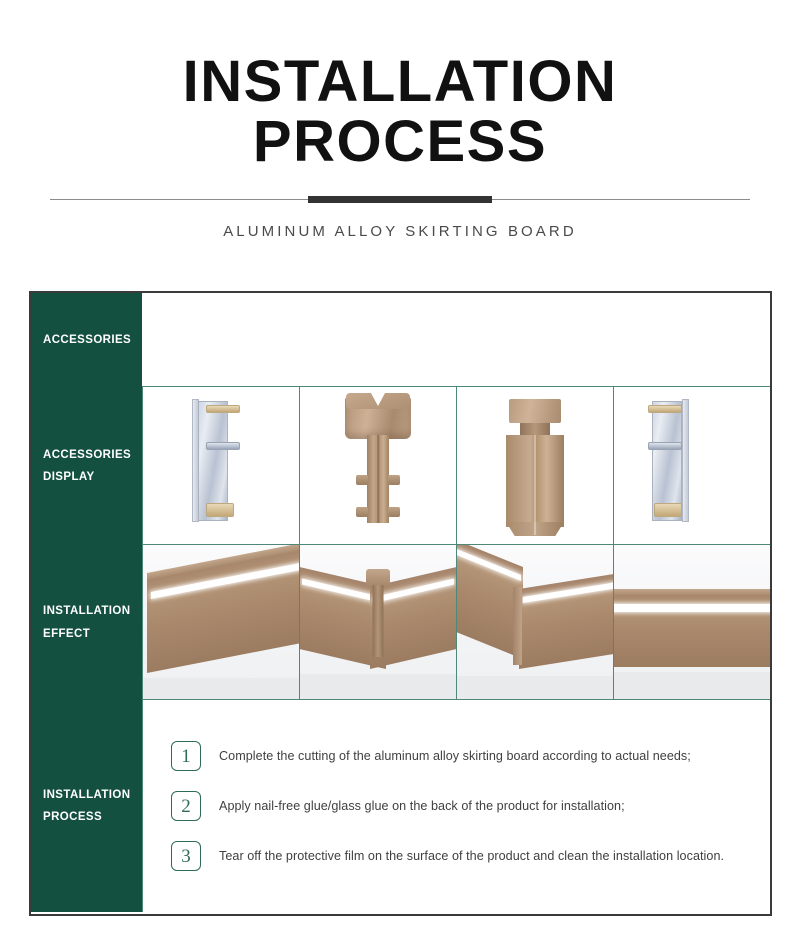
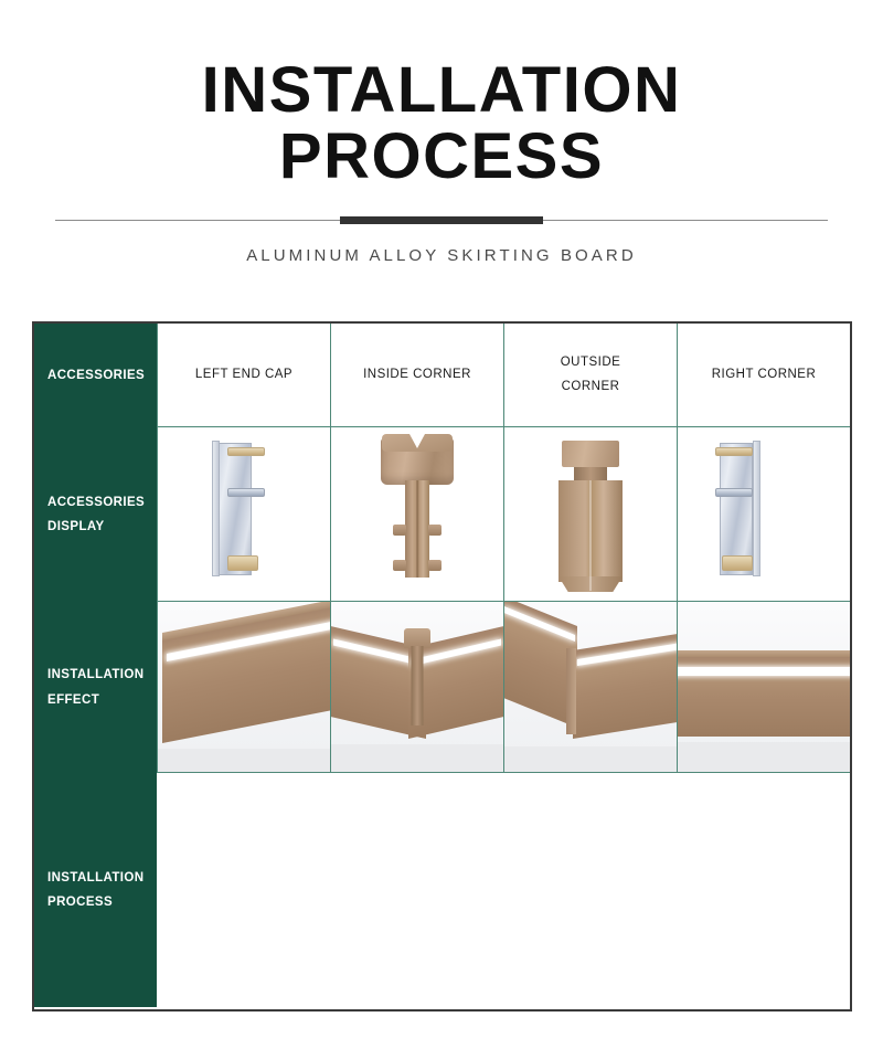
  INSTALLATION
  PROCESS
  ALUMINUM ALLOY SKIRTING BOARD
  ACCESSORIES
+ LEFT END CAP
+ INSIDE CORNER
+ OUTSIDE
+ CORNER
+ RIGHT CORNER
  ACCESSORIES
  DISPLAY
  INSTALLATION
  EFFECT
  INSTALLATION
  PROCESS
- 1
- Complete the cutting of the aluminum alloy skirting board according to actual needs;
- 2
- Apply nail-free glue/glass glue on the back of the product for installation;
- 3
- Tear off the protective film on the surface of the product and clean the installation location.
